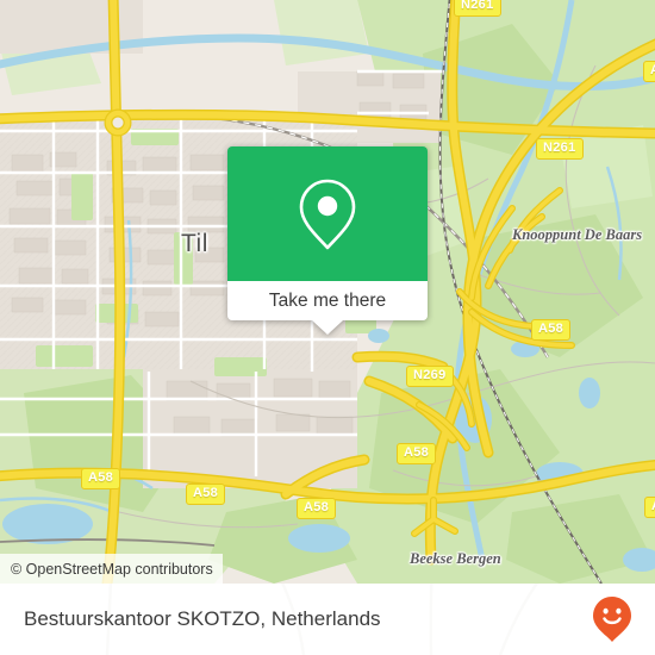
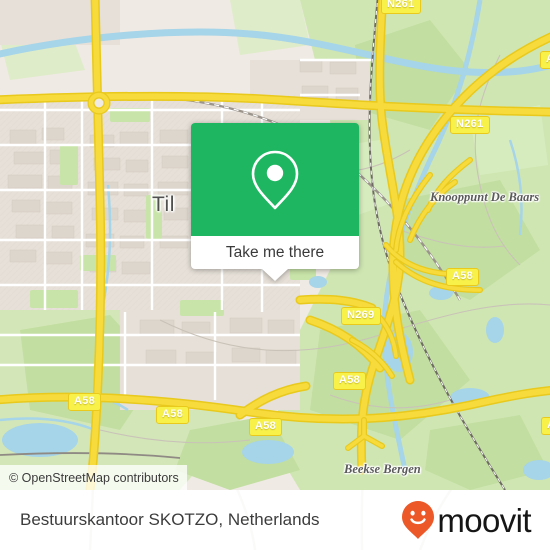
  N261
  N261
  A58
  N269
  A58
  A58
  A58
  A58
  Knooppunt De Baars
  Beekse Bergen
  Til
  Take me there
  © OpenStreetMap contributors
  Bestuurskantoor SKOTZO, Netherlands
+ moovit
